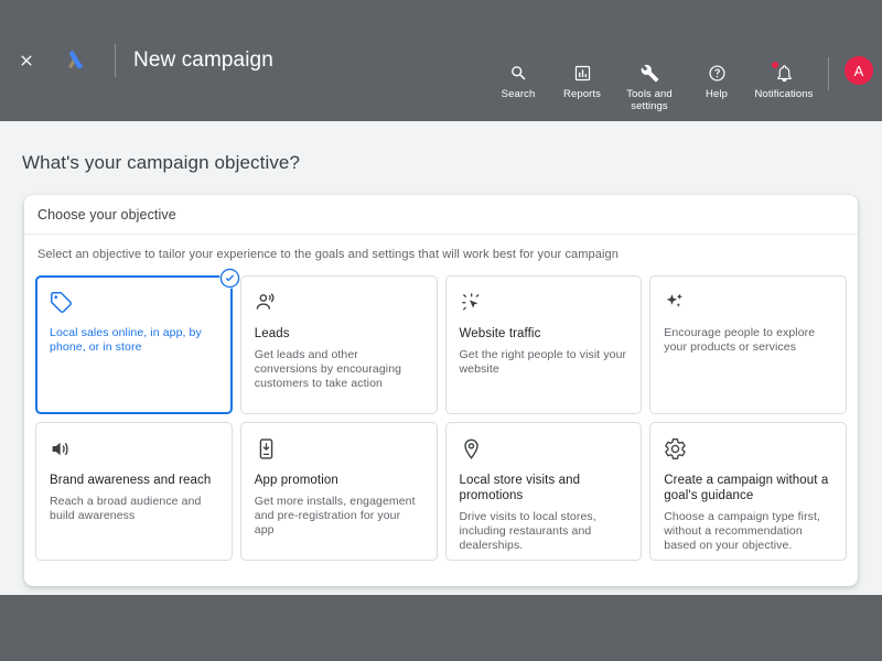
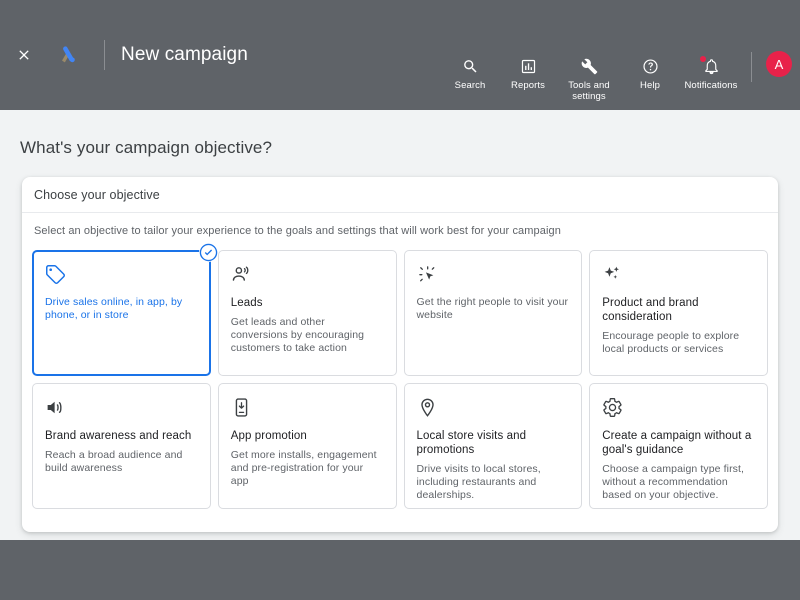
  New campaign
  Search
  Reports
  Tools and settings
  Help
  Notifications
  A
  What's your campaign objective?
  Choose your objective
  Select an objective to tailor your experience to the goals and settings that will work best for your campaign
- Local sales online, in app, by phone, or in store
+ Drive sales online, in app, by phone, or in store
  Leads
  Get leads and other conversions by encouraging customers to take action
- Website traffic
  Get the right people to visit your website
+ Product and brand consideration
- Encourage people to explore your products or services
+ Encourage people to explore local products or services
  Brand awareness and reach
  Reach a broad audience and build awareness
  App promotion
  Get more installs, engagement and pre-registration for your app
  Local store visits and promotions
  Drive visits to local stores, including restaurants and dealerships.
  Create a campaign without a goal's guidance
  Choose a campaign type first, without a recommendation based on your objective.
